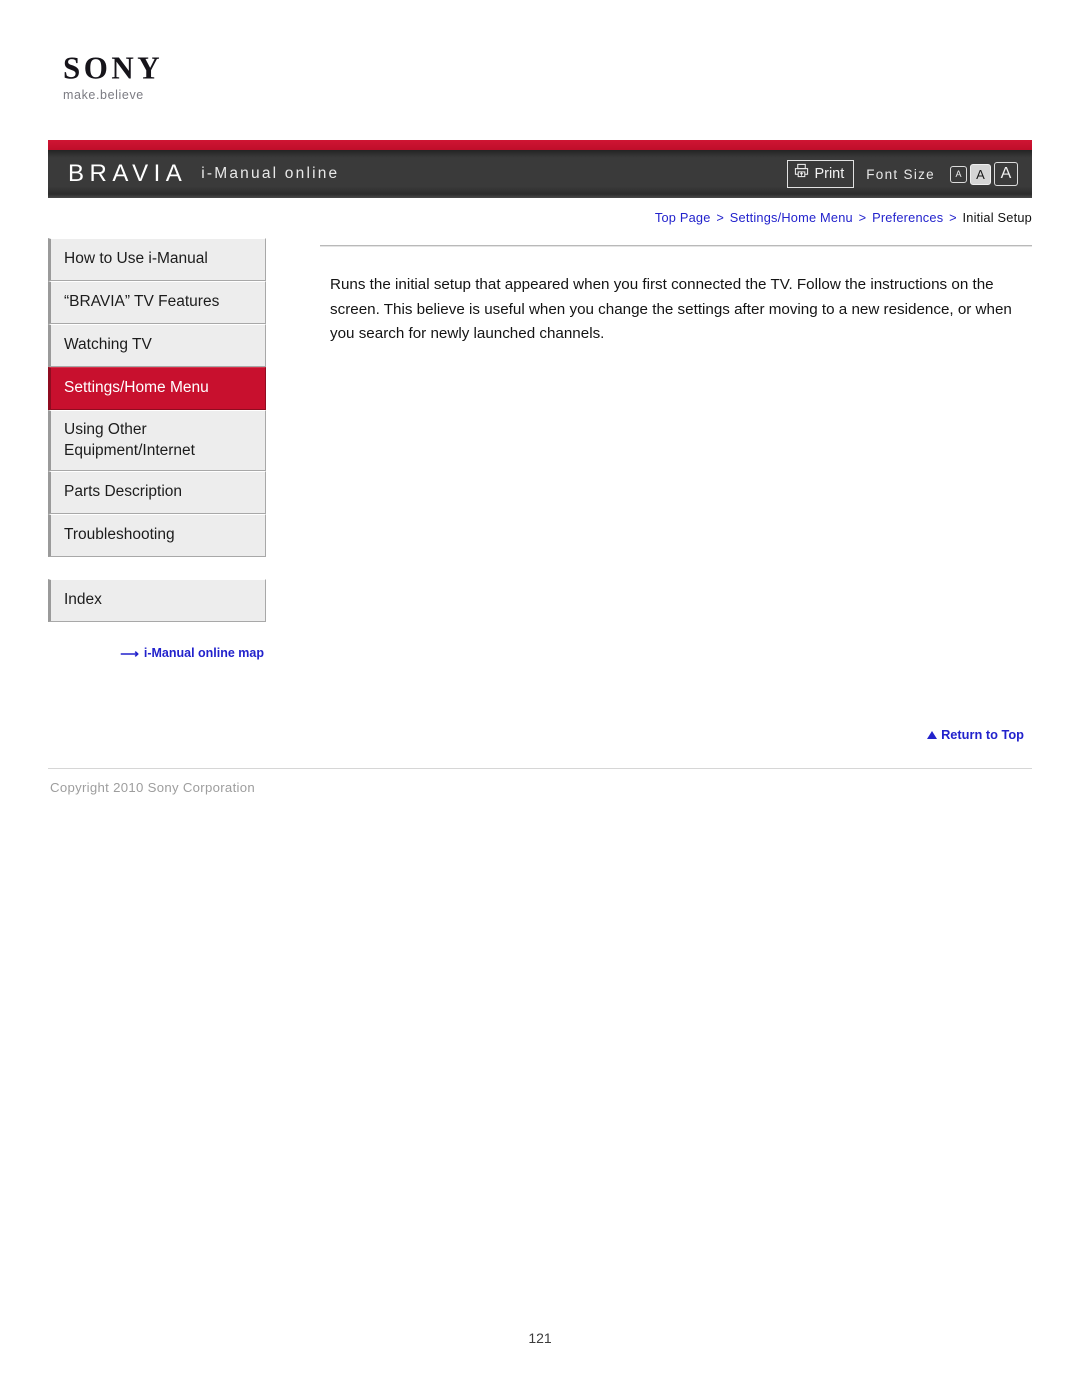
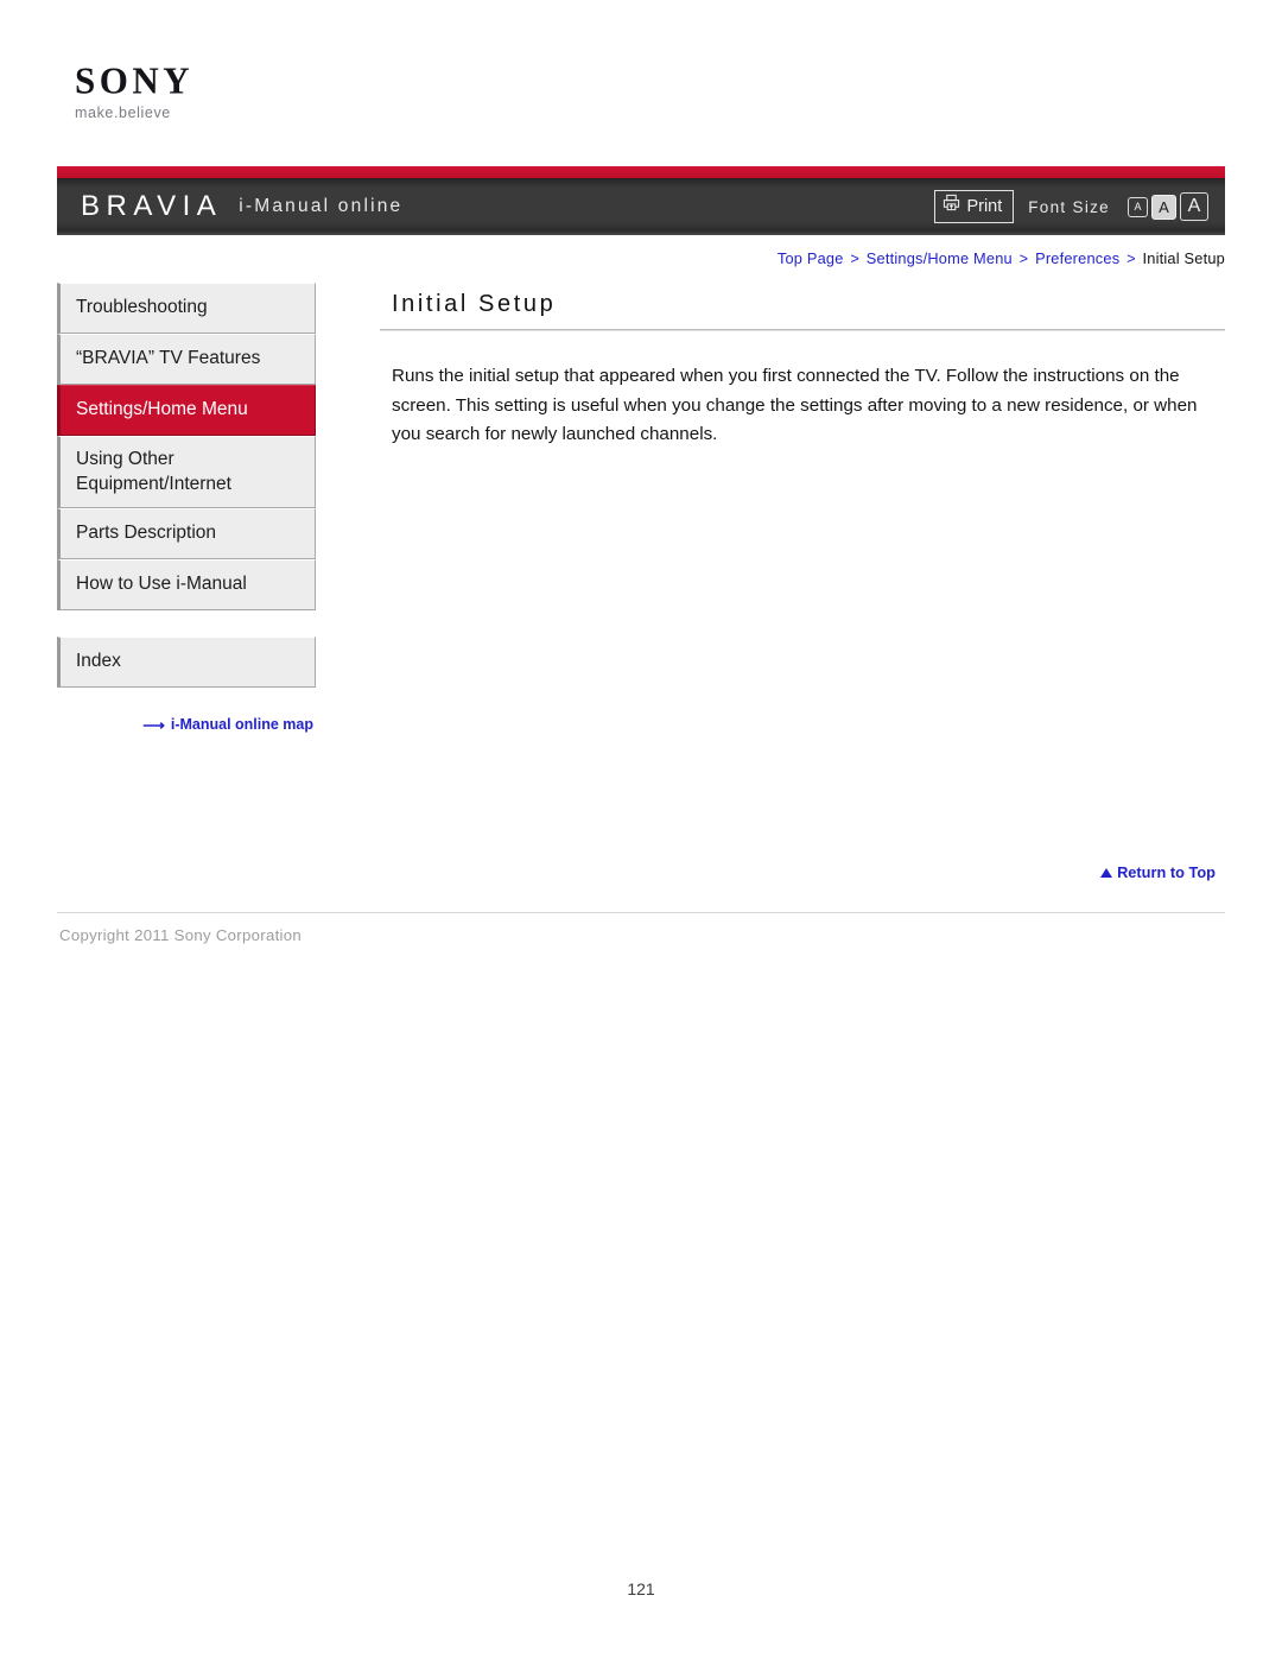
  SONY
  make.believe
  BRAVIA
  i-Manual online
  Print
  Font Size
  A
  A
  A
- How to Use i-Manual
+ Troubleshooting
  “BRAVIA” TV Features
- Watching TV
  Settings/Home Menu
  Using Other Equipment/Internet
  Parts Description
- Troubleshooting
+ How to Use i-Manual
  Index
  ⟶
  i-Manual online map
  Top Page > Settings/Home Menu > Preferences > Initial Setup
+ Initial Setup
- Runs the initial setup that appeared when you first connected the TV. Follow the instructions on the screen. This believe is useful when you change the settings after moving to a new residence, or when you search for newly launched channels.
+ Runs the initial setup that appeared when you first connected the TV. Follow the instructions on the screen. This setting is useful when you change the settings after moving to a new residence, or when you search for newly launched channels.
  Return to Top
- Copyright 2010 Sony Corporation
+ Copyright 2011 Sony Corporation
  121
